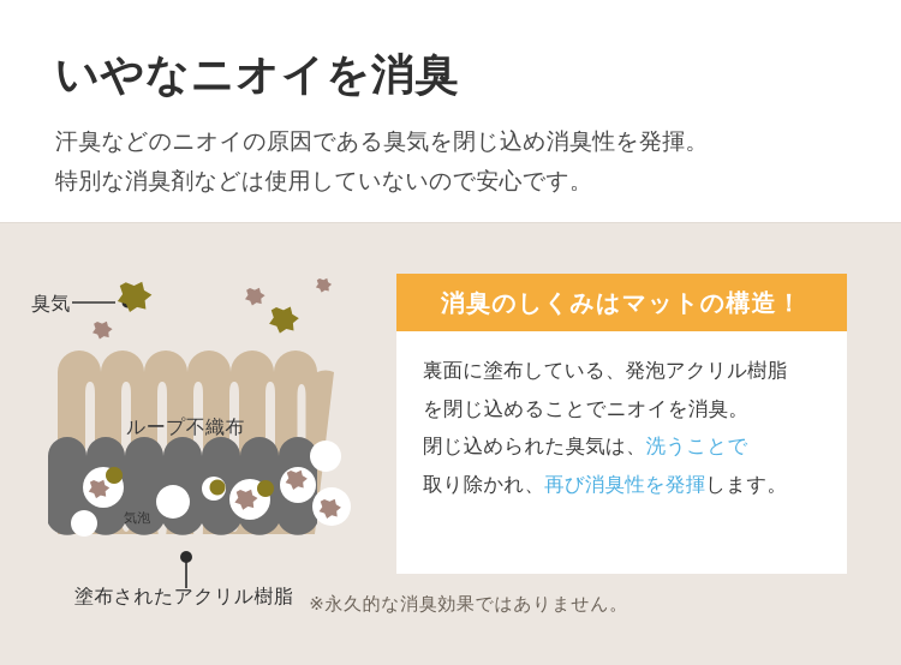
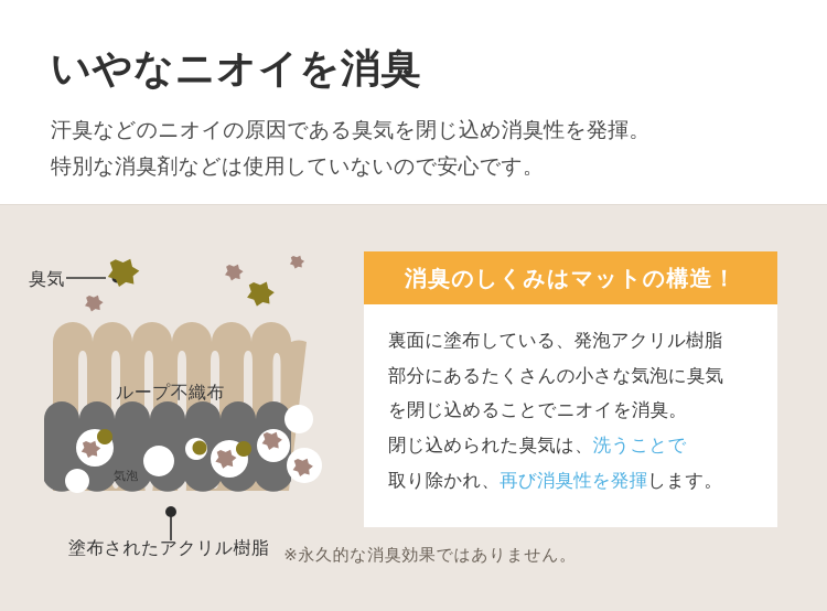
  いやなニオイを消臭
  汗臭などのニオイの原因である臭気を閉じ込め消臭性を発揮。
  特別な消臭剤などは使用していないので安心です。
  臭気
  ループ不織布
  気泡
  塗布されたアクリル樹脂
  消臭のしくみはマットの構造！
  裏面に塗布している、発泡アクリル樹脂
+ 部分にあるたくさんの小さな気泡に臭気
  を閉じ込めることでニオイを消臭。
  閉じ込められた臭気は、洗うことで
  取り除かれ、再び消臭性を発揮します。
  ※永久的な消臭効果ではありません。
